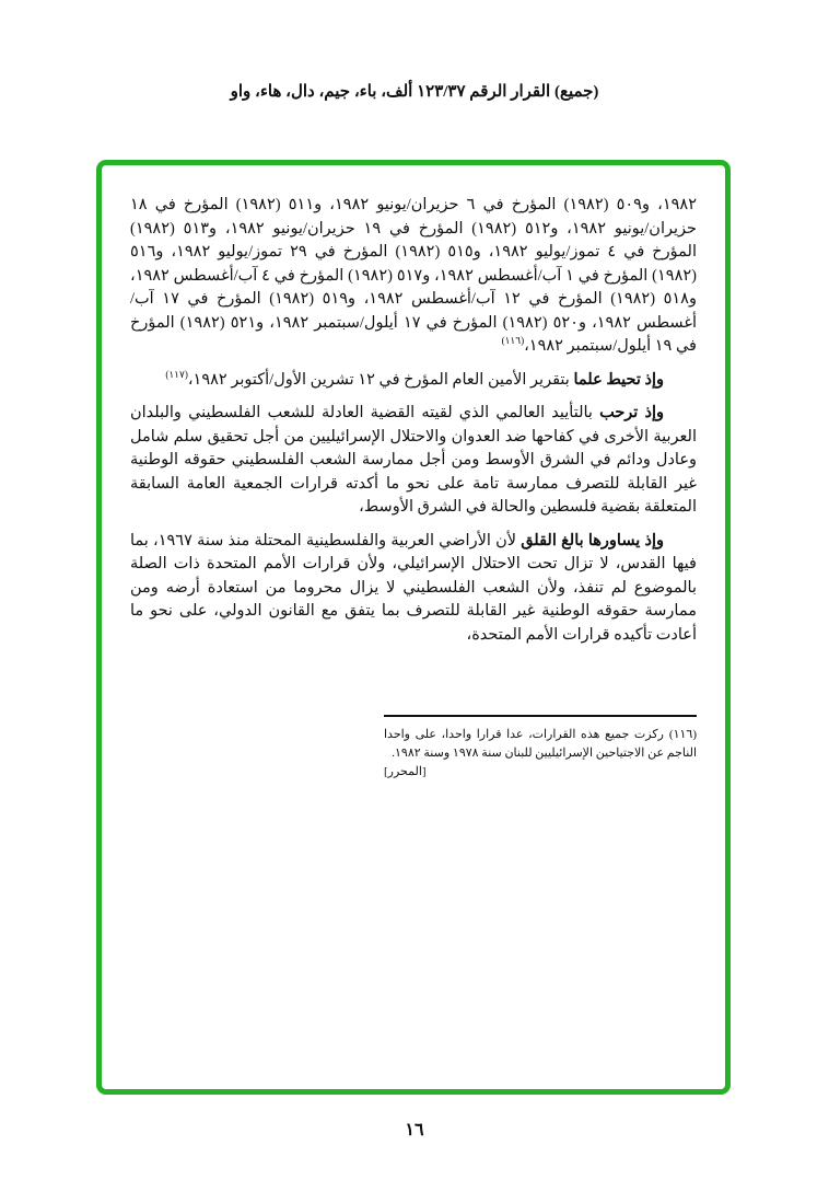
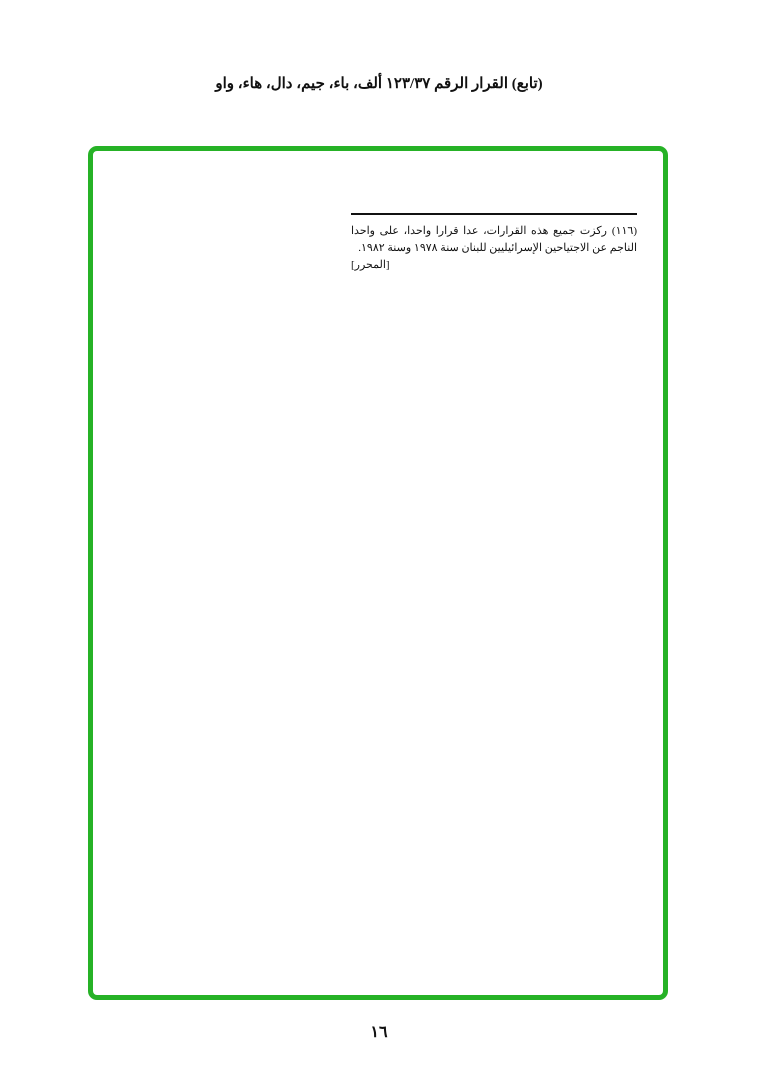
- (جميع) القرار الرقم ١٢٣/٣٧ ألف، باء، جيم، دال، هاء، واو
+ (تابع) القرار الرقم ١٢٣/٣٧ ألف، باء، جيم، دال، هاء، واو
- ١٩٨٢، و٥٠٩ (١٩٨٢) المؤرخ في ٦ حزيران/يونيو ١٩٨٢، و٥١١ (١٩٨٢) المؤرخ في ١٨ حزيران/يونيو ١٩٨٢، و٥١٢ (١٩٨٢) المؤرخ في ١٩ حزيران/يونيو ١٩٨٢، و٥١٣ (١٩٨٢) المؤرخ في ٤ تموز/يوليو ١٩٨٢، و٥١٥ (١٩٨٢) المؤرخ في ٢٩ تموز/يوليو ١٩٨٢، و٥١٦ (١٩٨٢) المؤرخ في ١ آب/أغسطس ١٩٨٢، و٥١٧ (١٩٨٢) المؤرخ في ٤ آب/أغسطس ١٩٨٢، و٥١٨ (١٩٨٢) المؤرخ في ١٢ آب/أغسطس ١٩٨٢، و٥١٩ (١٩٨٢) المؤرخ في ١٧ آب/أغسطس ١٩٨٢، و٥٢٠ (١٩٨٢) المؤرخ في ١٧ أيلول/سبتمبر ١٩٨٢، و٥٢١ (١٩٨٢) المؤرخ في ١٩ أيلول/سبتمبر ١٩٨٢،(١١٦)
- وإذ تحيط علما بتقرير الأمين العام المؤرخ في ١٢ تشرين الأول/أكتوبر ١٩٨٢،(١١٧)
- وإذ ترحب بالتأييد العالمي الذي لقيته القضية العادلة للشعب الفلسطيني والبلدان العربية الأخرى في كفاحها ضد العدوان والاحتلال الإسرائيليين من أجل تحقيق سلم شامل وعادل ودائم في الشرق الأوسط ومن أجل ممارسة الشعب الفلسطيني حقوقه الوطنية غير القابلة للتصرف ممارسة تامة على نحو ما أكدته قرارات الجمعية العامة السابقة المتعلقة بقضية فلسطين والحالة في الشرق الأوسط،
- وإذ يساورها بالغ القلق لأن الأراضي العربية والفلسطينية المحتلة منذ سنة ١٩٦٧، بما فيها القدس، لا تزال تحت الاحتلال الإسرائيلي، ولأن قرارات الأمم المتحدة ذات الصلة بالموضوع لم تنفذ، ولأن الشعب الفلسطيني لا يزال محروما من استعادة أرضه ومن ممارسة حقوقه الوطنية غير القابلة للتصرف بما يتفق مع القانون الدولي، على نحو ما أعادت تأكيده قرارات الأمم المتحدة،
  (١١٦)ركزت جميع هذه القرارات، عدا قرارا واحدا، على واحدا الناجم عن الاجتياحين الإسرائيليين للبنان سنة ١٩٧٨ وسنة ١٩٨٢.
  [المحرر]
  ١٦
